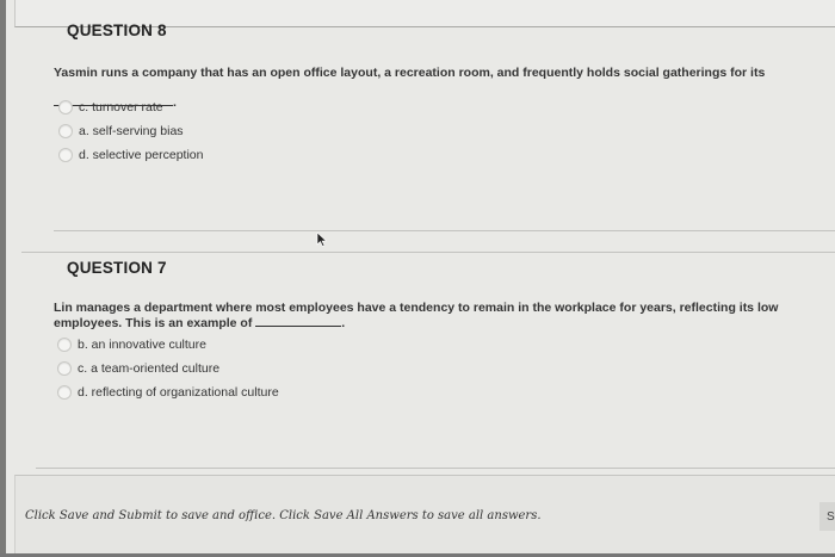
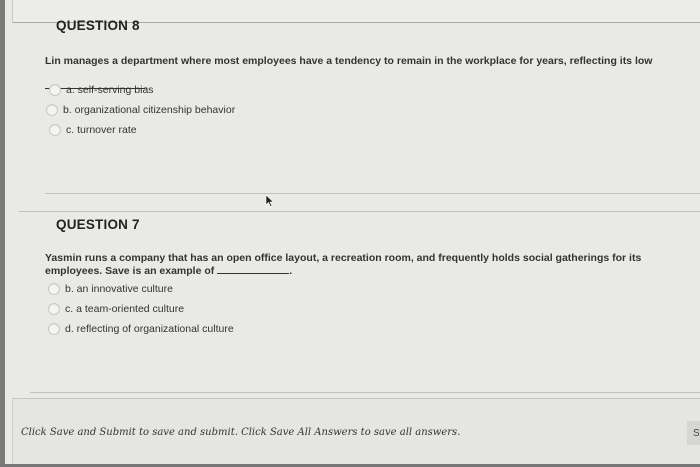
  QUESTION 8
- Yasmin runs a company that has an open office layout, a recreation room, and frequently holds social gatherings for its
+ Lin manages a department where most employees have a tendency to remain in the workplace for years, reflecting its low
  .
- c. turnover rate
+ a. self-serving bias
+ b. organizational citizenship behavior
- a. self-serving bias
+ c. turnover rate
- d. selective perception
  QUESTION 7
- Lin manages a department where most employees have a tendency to remain in the workplace for years, reflecting its low
+ Yasmin runs a company that has an open office layout, a recreation room, and frequently holds social gatherings for its
- employees. This is an example of .
+ employees. Save is an example of .
  b. an innovative culture
  c. a team-oriented culture
  d. reflecting of organizational culture
- Click Save and Submit to save and office. Click Save All Answers to save all answers.
+ Click Save and Submit to save and submit. Click Save All Answers to save all answers.
  S
